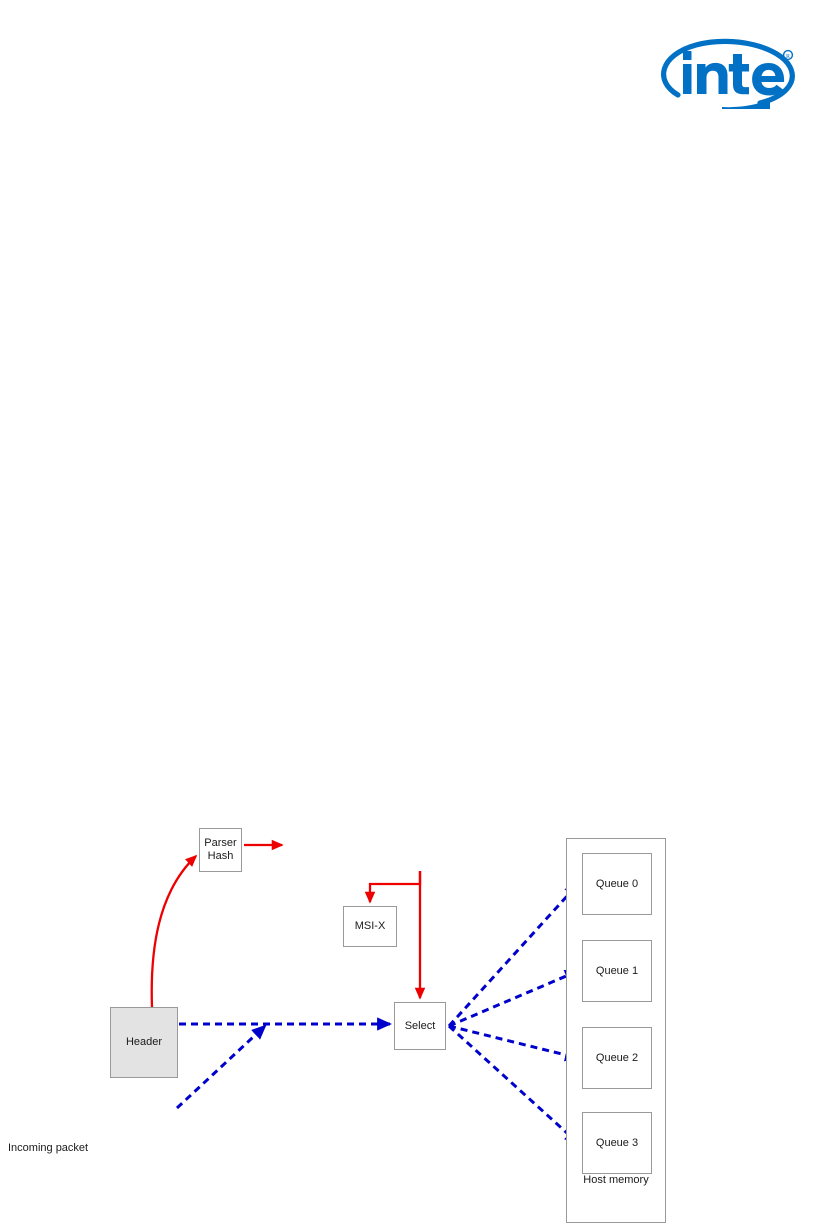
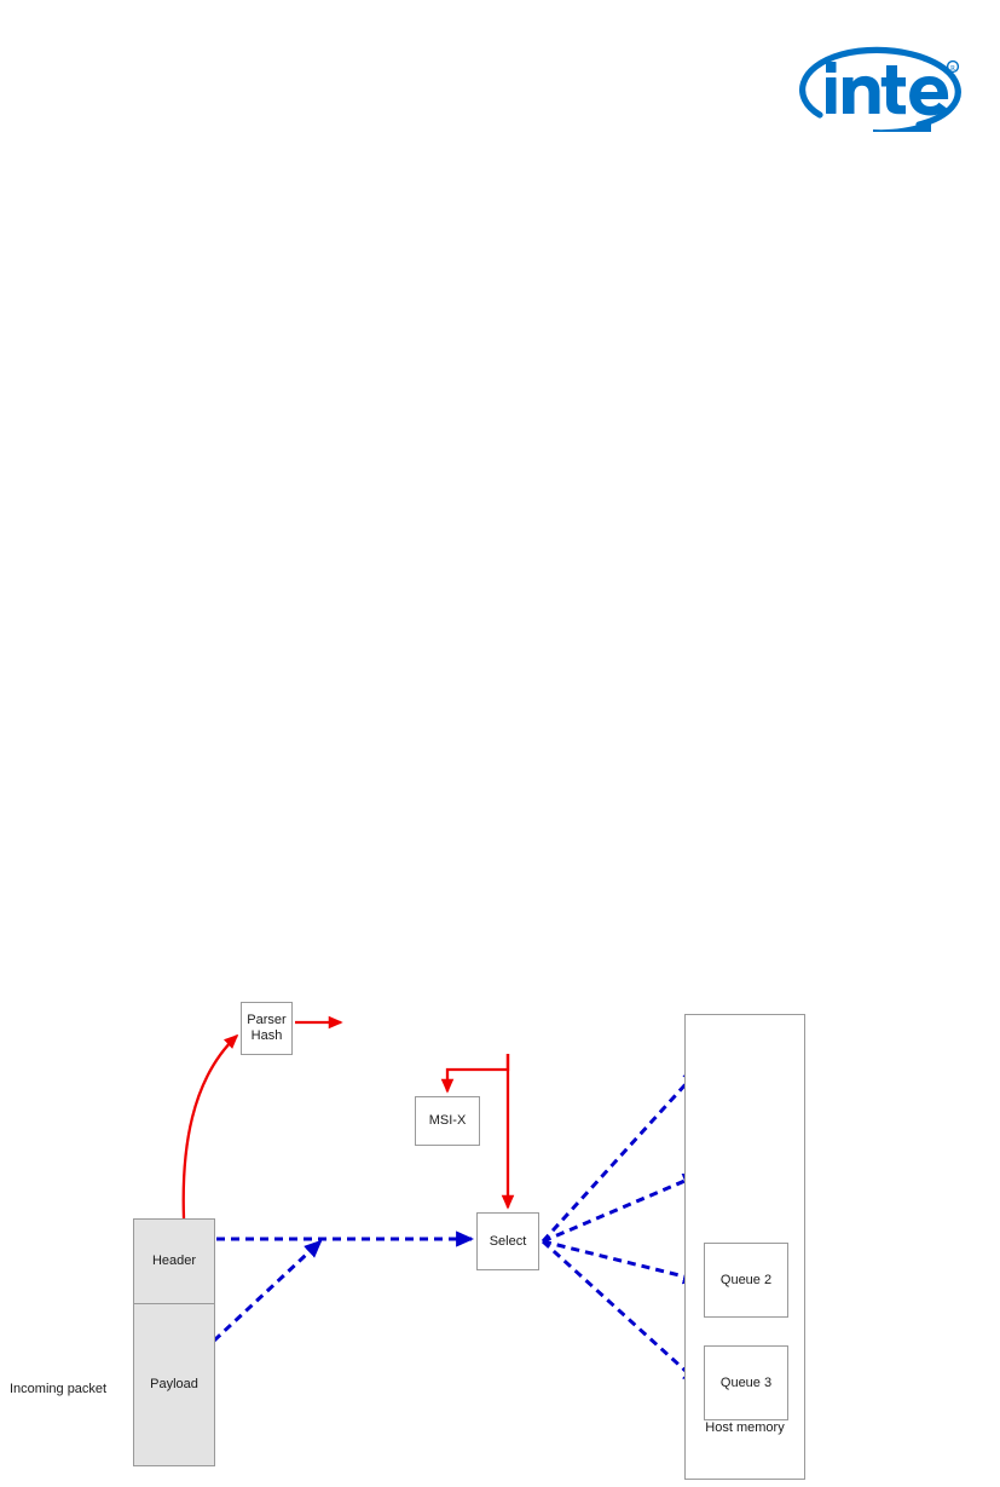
  Parser
  Hash
  MSI-X
  Select
  Header
+ Payload
  Incoming packet
  Host memory
- Queue 0
- Queue 1
  Queue 2
  Queue 3
